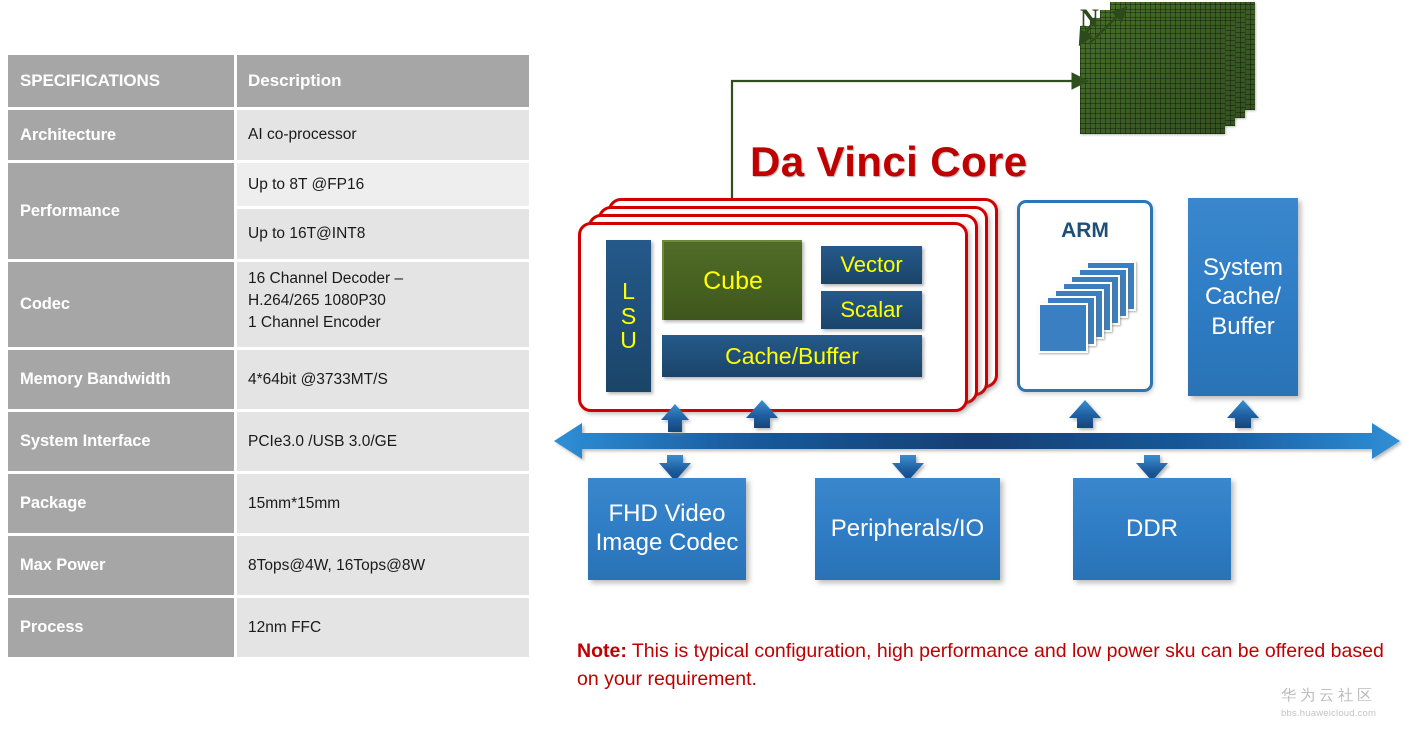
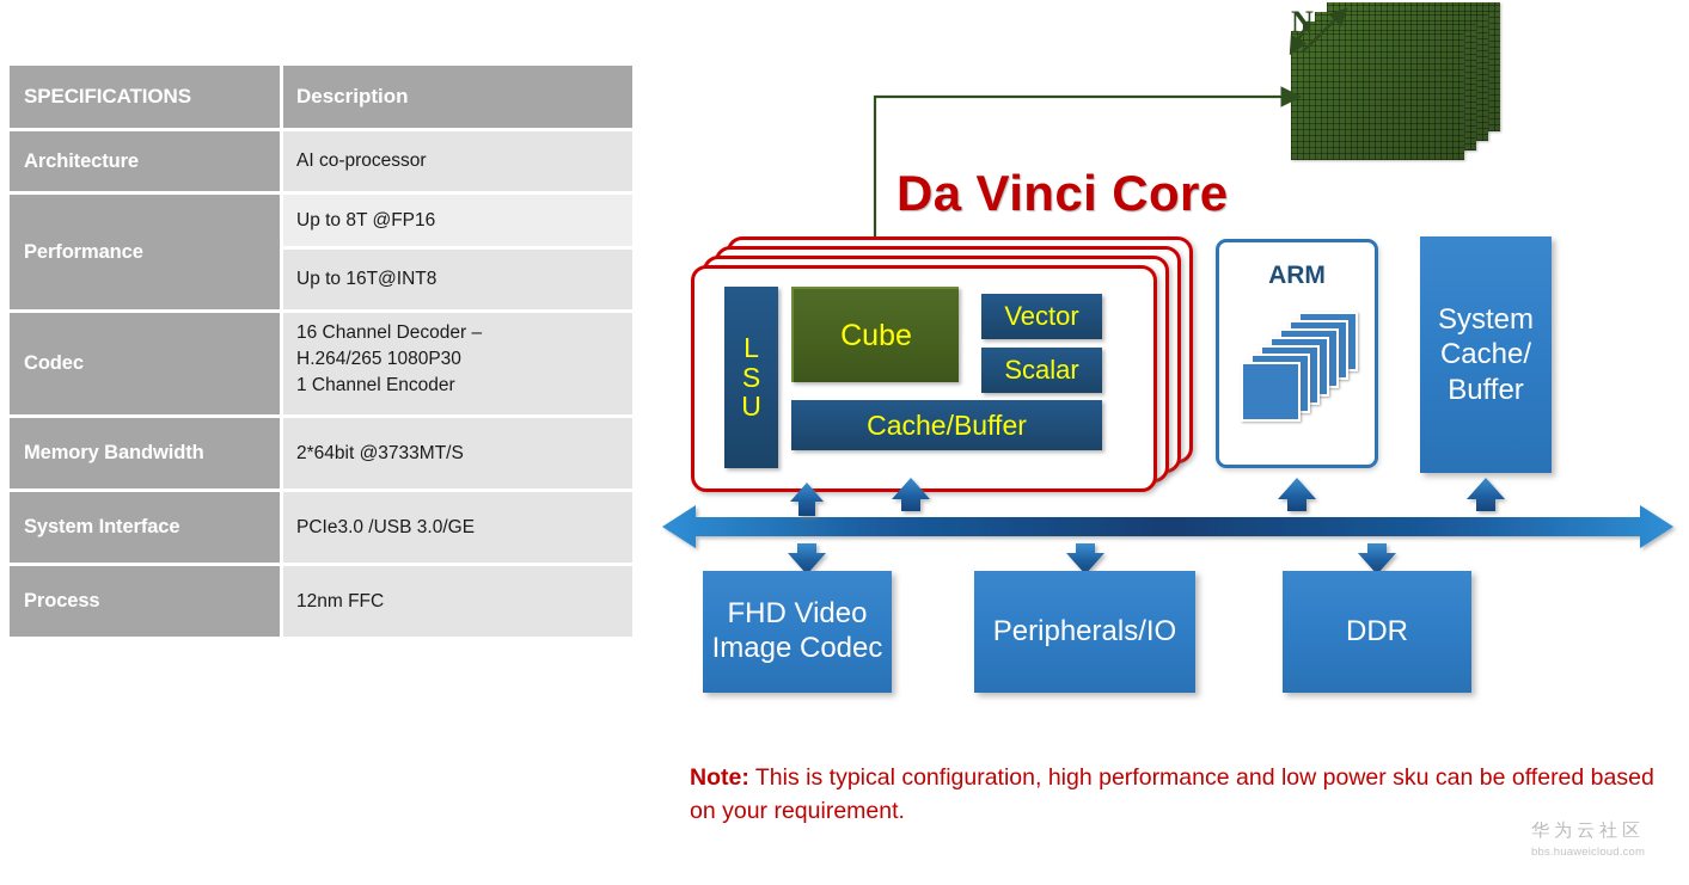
  SPECIFICATIONS
  Description
  Architecture
  AI co-processor
  Performance
  Up to 8T @FP16
  Up to 16T@INT8
  Codec
  16 Channel Decoder –
  H.264/265 1080P30
  1 Channel Encoder
  Memory Bandwidth
- 4*64bit @3733MT/S
+ 2*64bit @3733MT/S
  System Interface
  PCIe3.0 /USB 3.0/GE
- Package
- 15mm*15mm
- Max Power
- 8Tops@4W, 16Tops@8W
  Process
  12nm FFC
  N
  Da Vinci Core
  L
  S
  U
  Cube
  Vector
  Scalar
  Cache/Buffer
  ARM
  System
  Cache/
  Buffer
  FHD Video
  Image Codec
  Peripherals/IO
  DDR
  Note: This is typical configuration, high performance and low power sku can be offered based on your requirement.
  华为云社区
  bbs.huaweicloud.com
